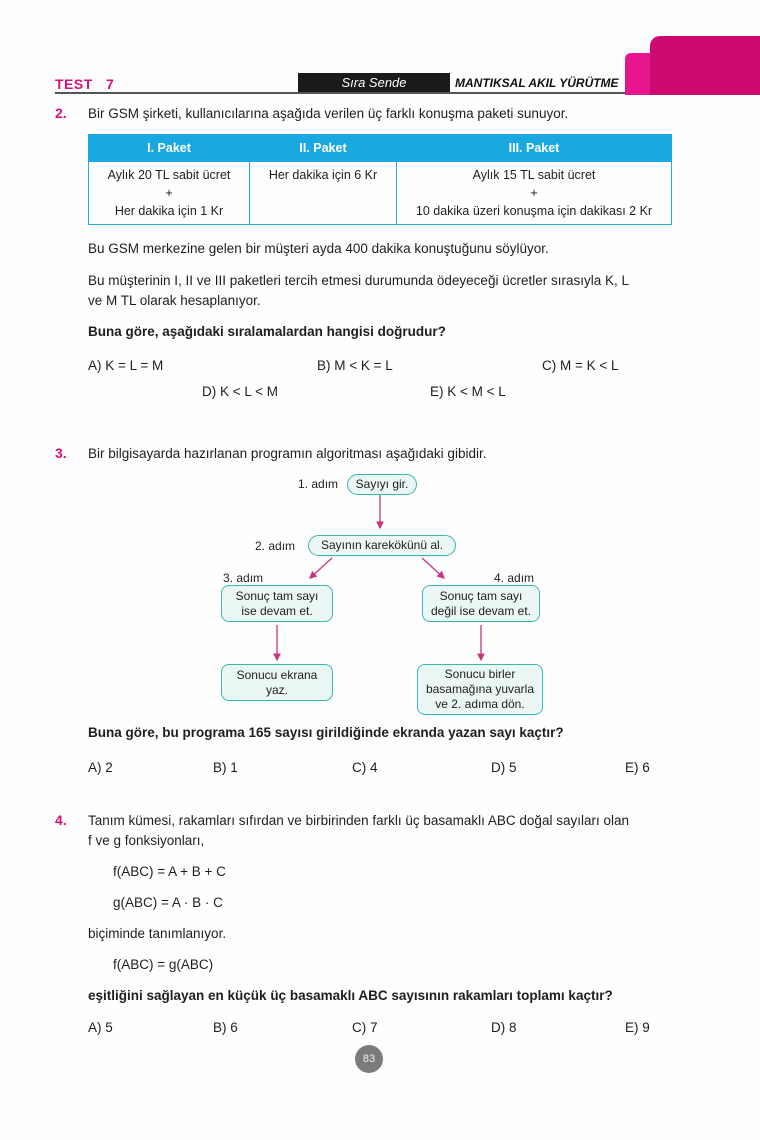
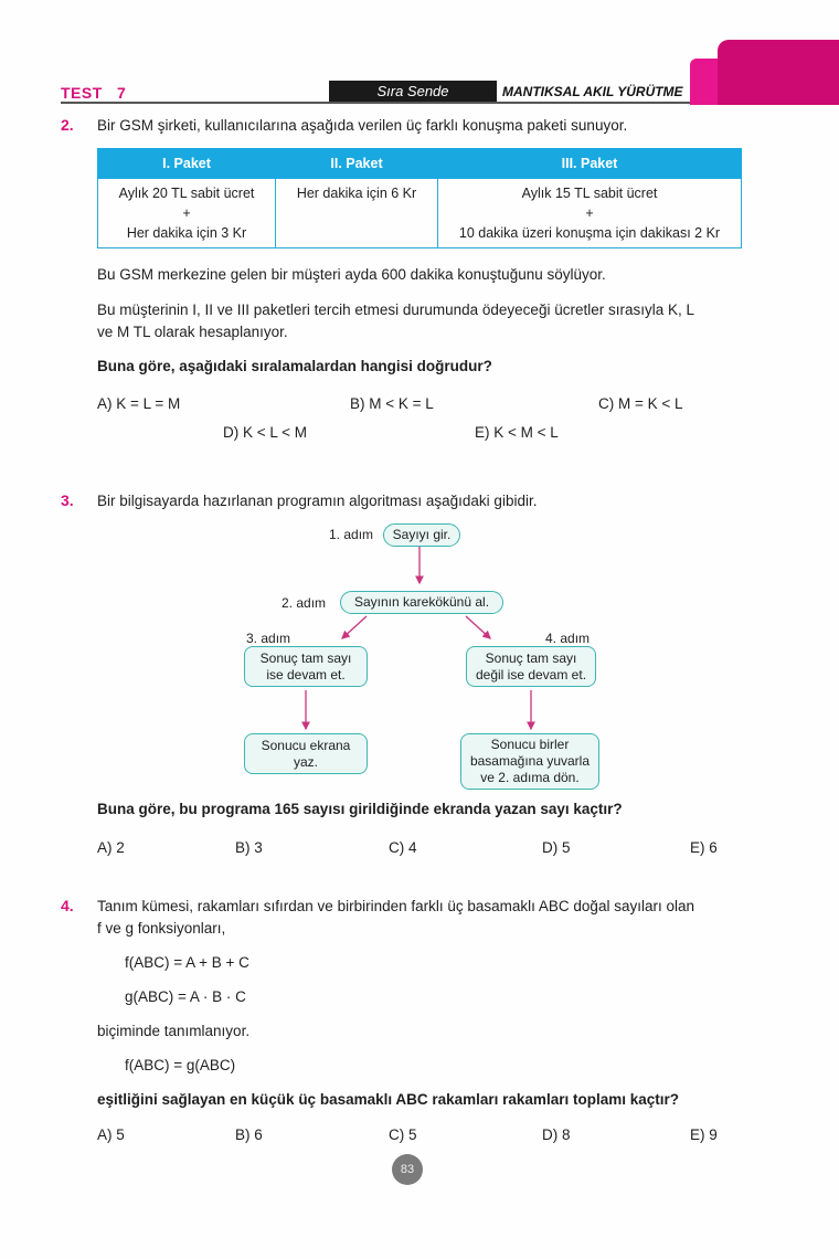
  TEST 7
  Sıra Sende
  MANTIKSAL AKIL YÜRÜTME
  2.
  Bir GSM şirketi, kullanıcılarına aşağıda verilen üç farklı konuşma paketi sunuyor.
  I. Paket	II. Paket	III. Paket
- Aylık 20 TL sabit ücret + Her dakika için 1 Kr	Her dakika için 6 Kr	Aylık 15 TL sabit ücret + 10 dakika üzeri konuşma için dakikası 2 Kr
+ Aylık 20 TL sabit ücret + Her dakika için 3 Kr	Her dakika için 6 Kr	Aylık 15 TL sabit ücret + 10 dakika üzeri konuşma için dakikası 2 Kr
- Bu GSM merkezine gelen bir müşteri ayda 400 dakika konuştuğunu söylüyor.
+ Bu GSM merkezine gelen bir müşteri ayda 600 dakika konuştuğunu söylüyor.
  Bu müşterinin I, II ve III paketleri tercih etmesi durumunda ödeyeceği ücretler sırasıyla K, L
  ve M TL olarak hesaplanıyor.
  Buna göre, aşağıdaki sıralamalardan hangisi doğrudur?
  A) K = L = M
  B) M < K = L
  C) M = K < L
  D) K < L < M
  E) K < M < L
  3.
  Bir bilgisayarda hazırlanan programın algoritması aşağıdaki gibidir.
  1. adım
  Sayıyı gir.
  2. adım
  Sayının karekökünü al.
  3. adım
  Sonuç tam sayı
  ise devam et.
  4. adım
  Sonuç tam sayı
  değil ise devam et.
  Sonucu ekrana
  yaz.
  Sonucu birler
  basamağına yuvarla
  ve 2. adıma dön.
  Buna göre, bu programa 165 sayısı girildiğinde ekranda yazan sayı kaçtır?
  A) 2
- B) 1
+ B) 3
  C) 4
  D) 5
  E) 6
  4.
  Tanım kümesi, rakamları sıfırdan ve birbirinden farklı üç basamaklı ABC doğal sayıları olan
  f ve g fonksiyonları,
  f(ABC) = A + B + C
  g(ABC) = A · B · C
  biçiminde tanımlanıyor.
  f(ABC) = g(ABC)
- eşitliğini sağlayan en küçük üç basamaklı ABC sayısının rakamları toplamı kaçtır?
+ eşitliğini sağlayan en küçük üç basamaklı ABC rakamları rakamları toplamı kaçtır?
  A) 5
  B) 6
- C) 7
+ C) 5
  D) 8
  E) 9
  83
